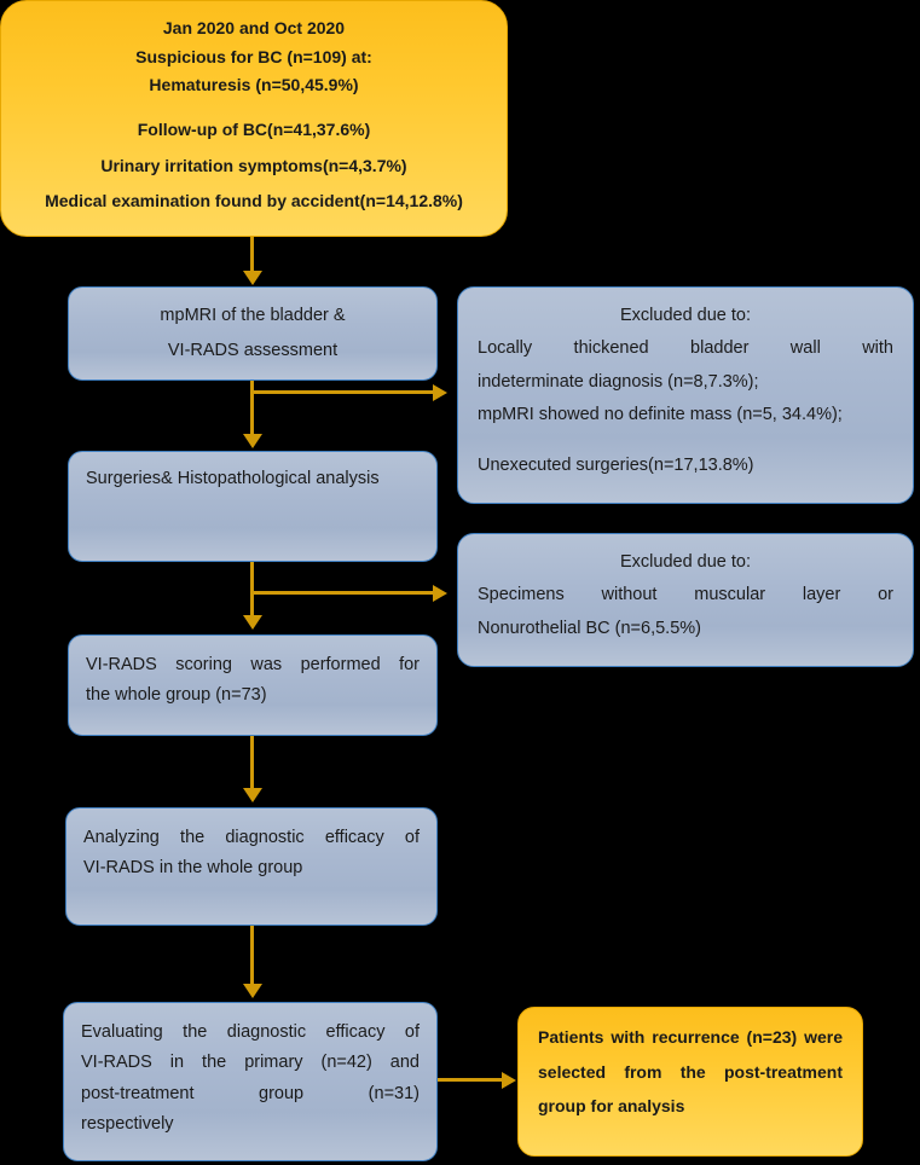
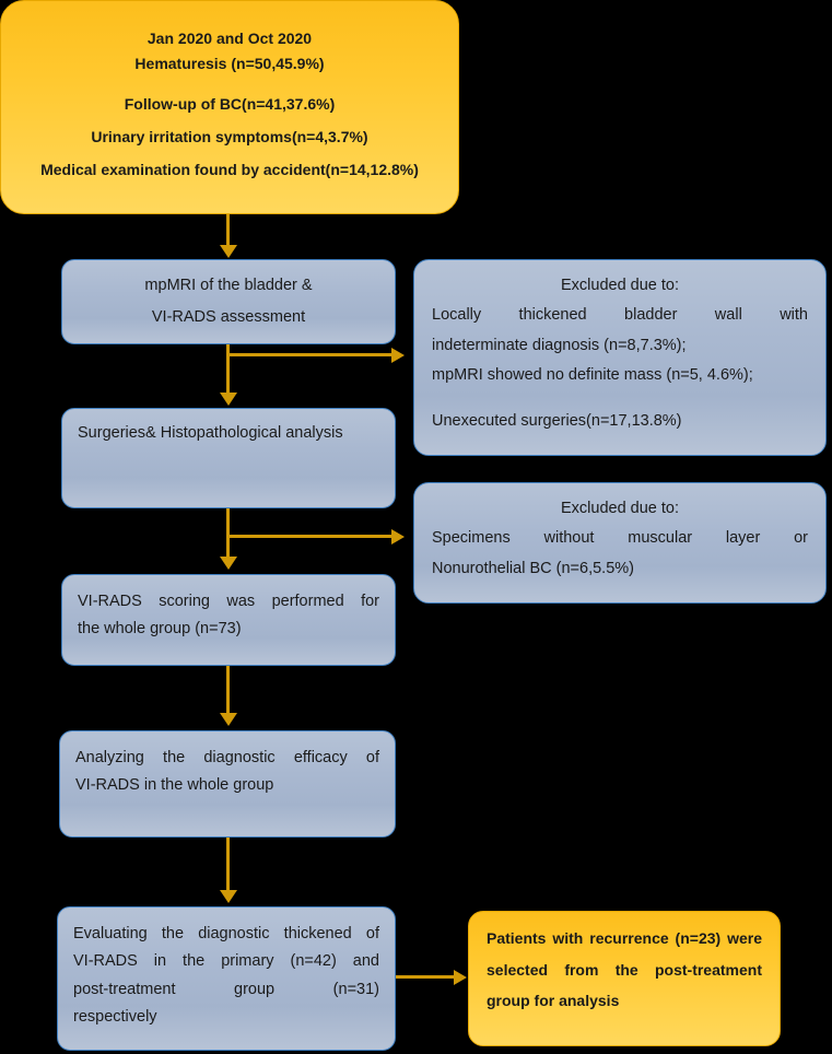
  Jan 2020 and Oct 2020
- Suspicious for BC (n=109) at:
  Hematuresis (n=50,45.9%)
  Follow-up of BC(n=41,37.6%)
  Urinary irritation symptoms(n=4,3.7%)
  Medical examination found by accident(n=14,12.8%)
  mpMRI of the bladder &
  VI-RADS assessment
  Surgeries& Histopathological analysis
  VI-RADS scoring was performed for
  the whole group (n=73)
  Analyzing the diagnostic efficacy of
  VI-RADS in the whole group
- Evaluating the diagnostic efficacy of
+ Evaluating the diagnostic thickened of
  VI-RADS in the primary (n=42) and
  post-treatment group (n=31)
  respectively
  Excluded due to:
  Locally thickened bladder wall with
  indeterminate diagnosis (n=8,7.3%);
- mpMRI showed no definite mass (n=5, 34.4%);
+ mpMRI showed no definite mass (n=5, 4.6%);
  Unexecuted surgeries(n=17,13.8%)
  Excluded due to:
  Specimens without muscular layer or
  Nonurothelial BC (n=6,5.5%)
  Patients with recurrence (n=23) were
  selected from the post-treatment
  group for analysis
